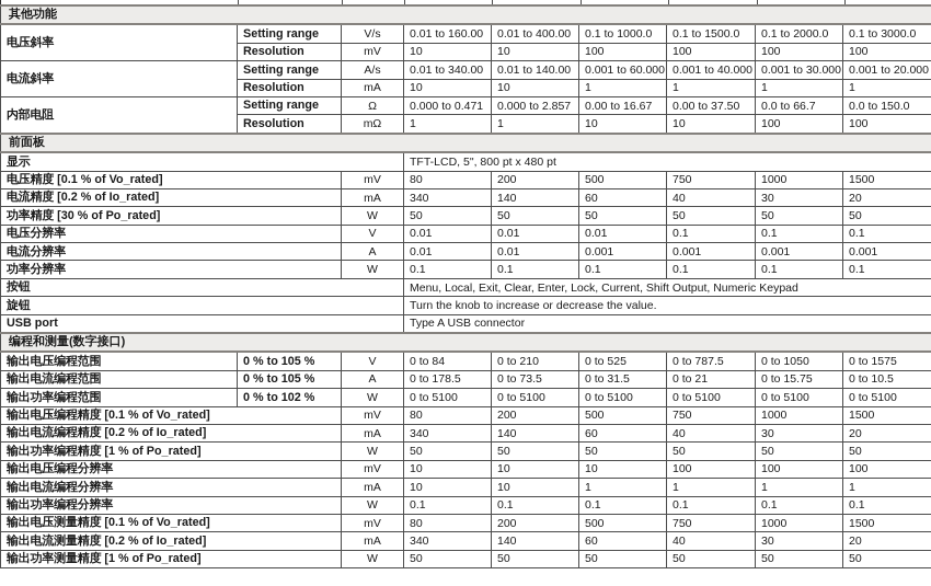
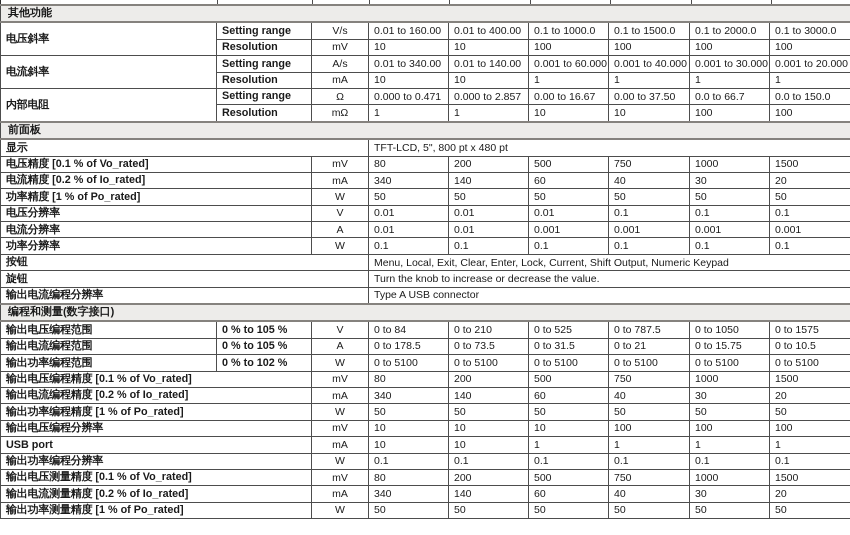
  其他功能
  电压斜率	Setting range	V/s	0.01 to 160.00	0.01 to 400.00	0.1 to 1000.0	0.1 to 1500.0	0.1 to 2000.0	0.1 to 3000.0
  Resolution	mV	10	10	100	100	100	100
  电流斜率	Setting range	A/s	0.01 to 340.00	0.01 to 140.00	0.001 to 60.000	0.001 to 40.000	0.001 to 30.000	0.001 to 20.000
  Resolution	mA	10	10	1	1	1	1
  内部电阻	Setting range	Ω	0.000 to 0.471	0.000 to 2.857	0.00 to 16.67	0.00 to 37.50	0.0 to 66.7	0.0 to 150.0
  Resolution	mΩ	1	1	10	10	100	100
  前面板
  显示	TFT-LCD, 5", 800 pt x 480 pt
  电压精度 [0.1 % of Vo_rated]	mV	80	200	500	750	1000	1500
  电流精度 [0.2 % of Io_rated]	mA	340	140	60	40	30	20
- 功率精度 [30 % of Po_rated]	W	50	50	50	50	50	50
+ 功率精度 [1 % of Po_rated]	W	50	50	50	50	50	50
  电压分辨率	V	0.01	0.01	0.01	0.1	0.1	0.1
  电流分辨率	A	0.01	0.01	0.001	0.001	0.001	0.001
  功率分辨率	W	0.1	0.1	0.1	0.1	0.1	0.1
  按钮	Menu, Local, Exit, Clear, Enter, Lock, Current, Shift Output, Numeric Keypad
  旋钮	Turn the knob to increase or decrease the value.
- USB port	Type A USB connector
+ 输出电流编程分辨率	Type A USB connector
  编程和测量(数字接口)
  输出电压编程范围	0 % to 105 %	V	0 to 84	0 to 210	0 to 525	0 to 787.5	0 to 1050	0 to 1575
  输出电流编程范围	0 % to 105 %	A	0 to 178.5	0 to 73.5	0 to 31.5	0 to 21	0 to 15.75	0 to 10.5
  输出功率编程范围	0 % to 102 %	W	0 to 5100	0 to 5100	0 to 5100	0 to 5100	0 to 5100	0 to 5100
  输出电压编程精度 [0.1 % of Vo_rated]	mV	80	200	500	750	1000	1500
  输出电流编程精度 [0.2 % of Io_rated]	mA	340	140	60	40	30	20
  输出功率编程精度 [1 % of Po_rated]	W	50	50	50	50	50	50
  输出电压编程分辨率	mV	10	10	10	100	100	100
- 输出电流编程分辨率	mA	10	10	1	1	1	1
+ USB port	mA	10	10	1	1	1	1
  输出功率编程分辨率	W	0.1	0.1	0.1	0.1	0.1	0.1
  输出电压测量精度 [0.1 % of Vo_rated]	mV	80	200	500	750	1000	1500
  输出电流测量精度 [0.2 % of Io_rated]	mA	340	140	60	40	30	20
  输出功率测量精度 [1 % of Po_rated]	W	50	50	50	50	50	50
